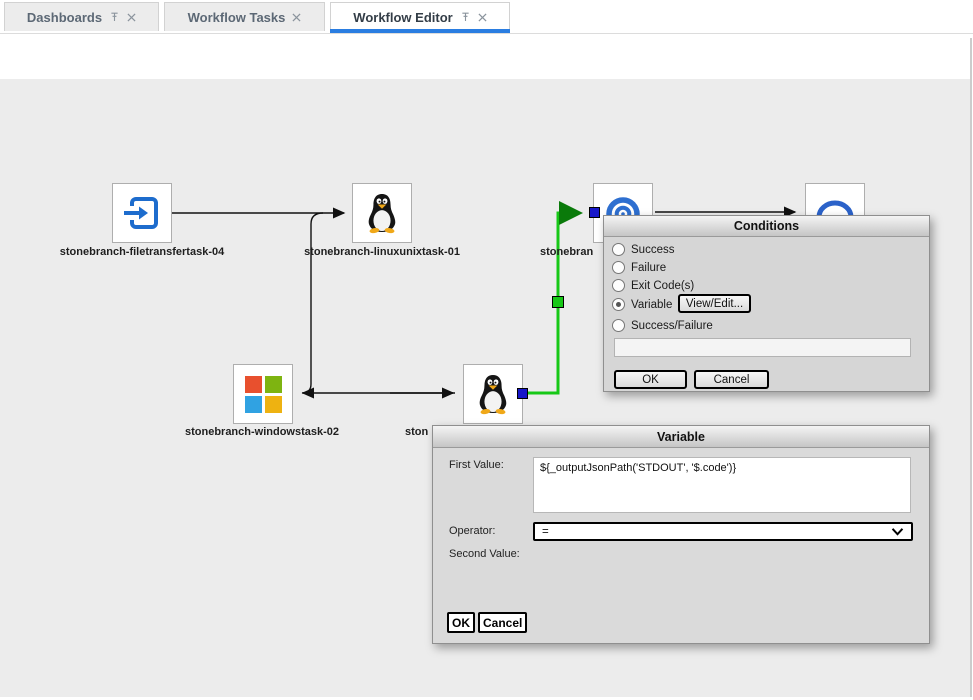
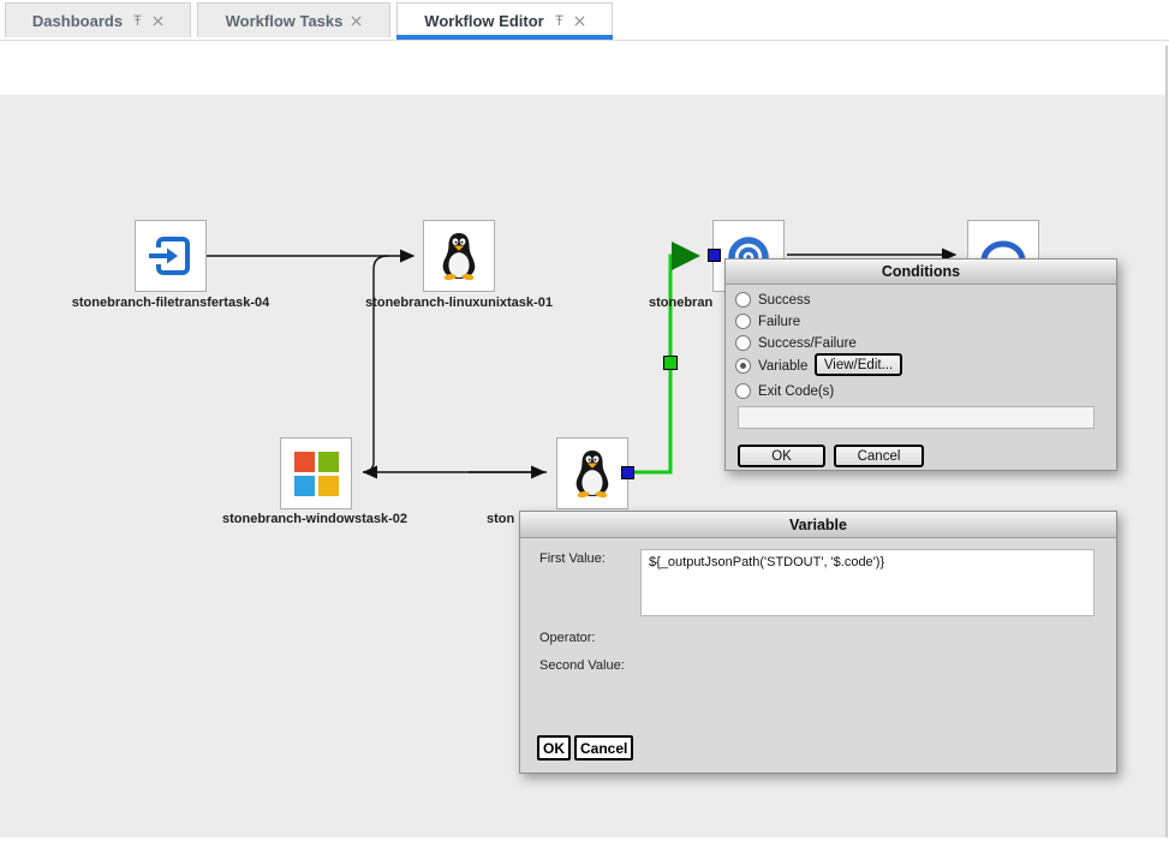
  Dashboards
  Workflow Tasks
  Workflow Editor
  stonebranch-filetransfertask-04
  stonebranch-linuxunixtask-01
  stonebran
  stonebranch-windowstask-02
  ston
  Conditions
  Success
  Failure
- Exit Code(s)
+ Success/Failure
  Variable
  View/Edit...
- Success/Failure
+ Exit Code(s)
  OK
  Cancel
  Variable
  First Value:
  ${_outputJsonPath('STDOUT', '$.code')}
  Operator:
- =
  Second Value:
  OK
  Cancel
